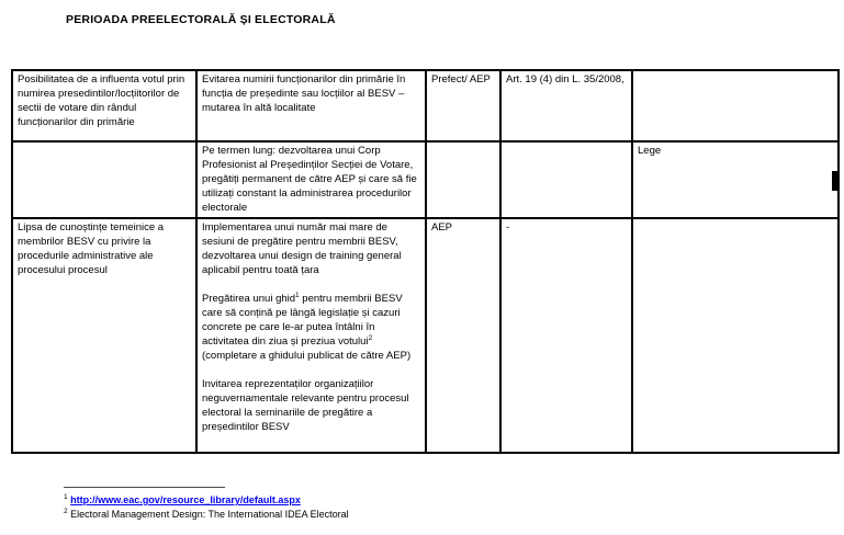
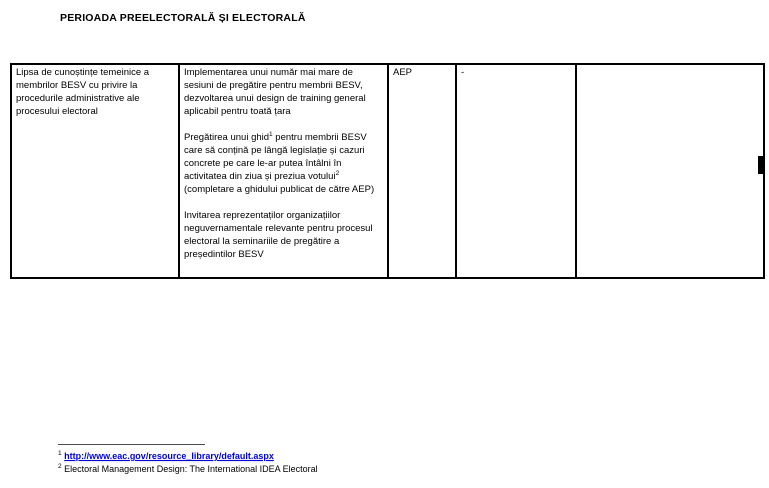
  PERIOADA PREELECTORALĂ ȘI ELECTORALĂ
- Posibilitatea de a influenta votul prin numirea presedintilor/locțiitorilor de sectii de votare din rândul funcționarilor din primărie	Evitarea numirii funcționarilor din primărie în funcția de președinte sau locțiilor al BESV – mutarea în altă localitate	Prefect/ AEP	Art. 19 (4) din L. 35/2008,
- 	Pe termen lung: dezvoltarea unui Corp Profesionist al Președinților Secției de Votare, pregătiți permanent de către AEP și care să fie utilizați constant la administrarea procedurilor electorale			Lege
- Lipsa de cunoștințe temeinice a membrilor BESV cu privire la procedurile administrative ale procesului procesul	Implementarea unui număr mai mare de sesiuni de pregătire pentru membrii BESV, dezvoltarea unui design de training general aplicabil pentru toată țara Pregătirea unui ghid pentru membrii BESV care să conțină pe lângă legislație și cazuri concrete pe care le-ar putea întâlni în activitatea din ziua și preziua votului (completare a ghidului publicat de către AEP) Invitarea reprezentaților organizațiilor neguvernamentale relevante pentru procesul electoral la seminariile de pregătire a președintilor BESV	AEP	-
+ Lipsa de cunoștințe temeinice a membrilor BESV cu privire la procedurile administrative ale procesului electoral	Implementarea unui număr mai mare de sesiuni de pregătire pentru membrii BESV, dezvoltarea unui design de training general aplicabil pentru toată țara Pregătirea unui ghid pentru membrii BESV care să conțină pe lângă legislație și cazuri concrete pe care le-ar putea întâlni în activitatea din ziua și preziua votului (completare a ghidului publicat de către AEP) Invitarea reprezentaților organizațiilor neguvernamentale relevante pentru procesul electoral la seminariile de pregătire a președintilor BESV	AEP	-
  http://www.eac.gov/resource_library/default.aspx
  Electoral Management Design: The International IDEA Electoral
